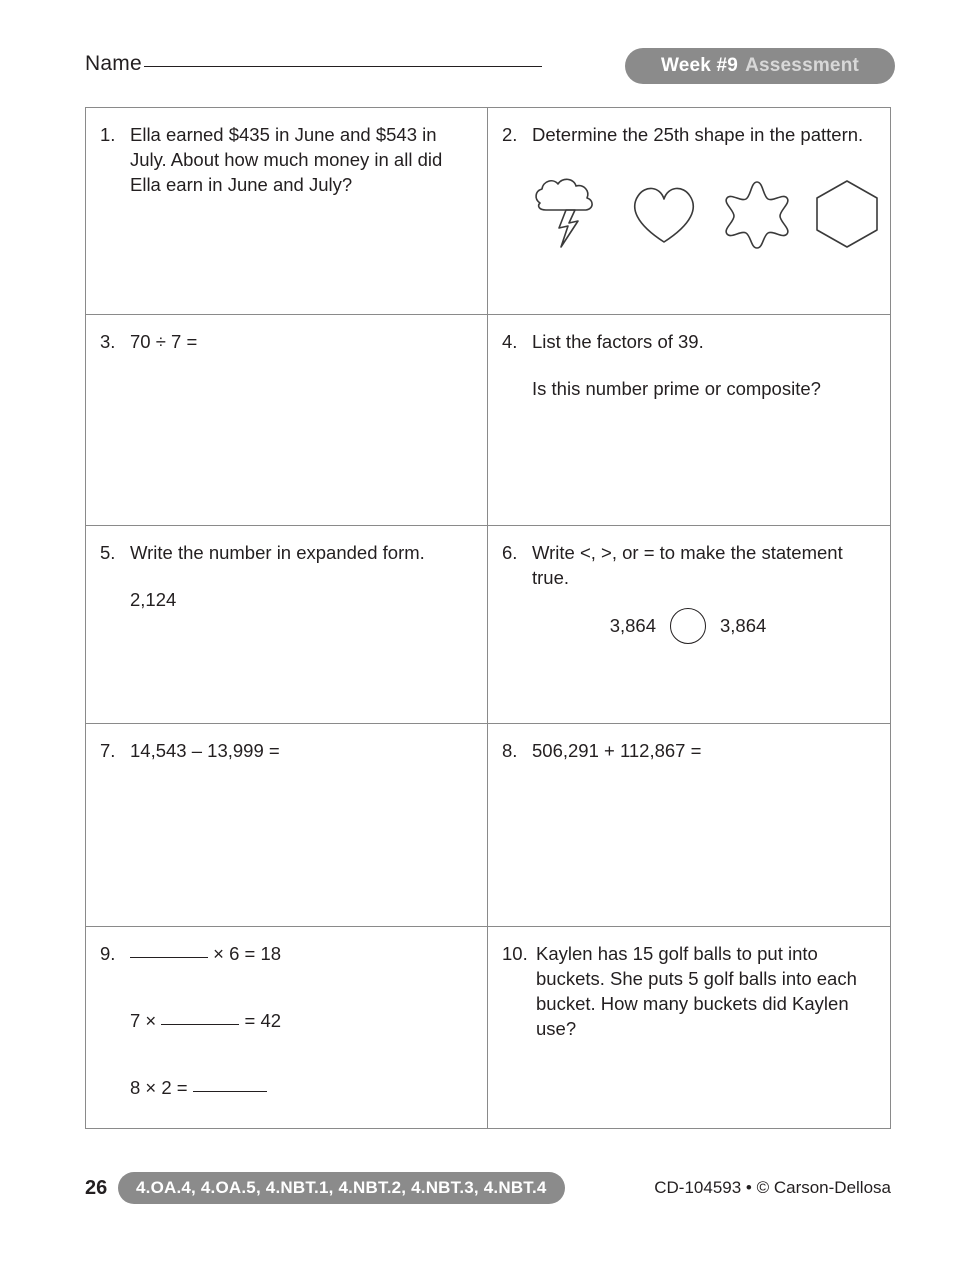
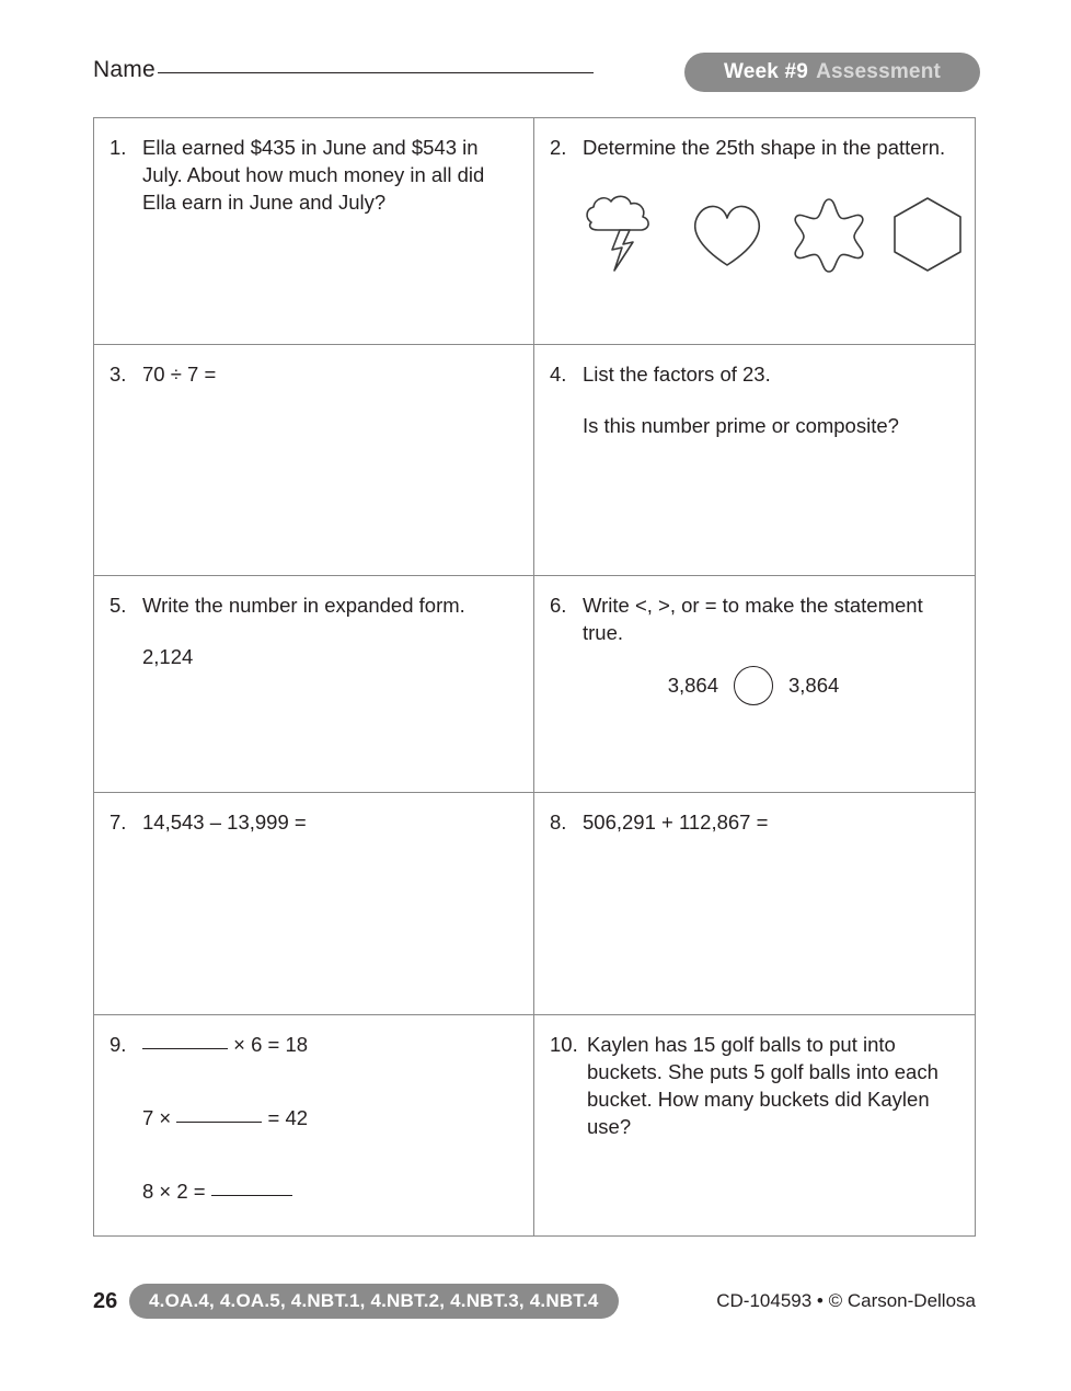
  Name
  Week #9
  Assessment
  1.
  Ella earned $435 in June and $543 in July. About how much money in all did Ella earn in June and July?
  2.
  Determine the 25th shape in the pattern.
  3.
  70 ÷ 7 =
  4.
- List the factors of 39.
+ List the factors of 23.
  Is this number prime or composite?
  5.
  Write the number in expanded form.
  2,124
  6.
  Write <, >, or = to make the statement true.
  3,864
  3,864
  7.
  14,543 – 13,999 =
  8.
  506,291 + 112,867 =
  9.
  × 6 = 18
  7 × = 42
  8 × 2 =
  10.
  Kaylen has 15 golf balls to put into buckets. She puts 5 golf balls into each bucket. How many buckets did Kaylen use?
  26
  4.OA.4, 4.OA.5, 4.NBT.1, 4.NBT.2, 4.NBT.3, 4.NBT.4
  CD-104593 • © Carson-Dellosa
